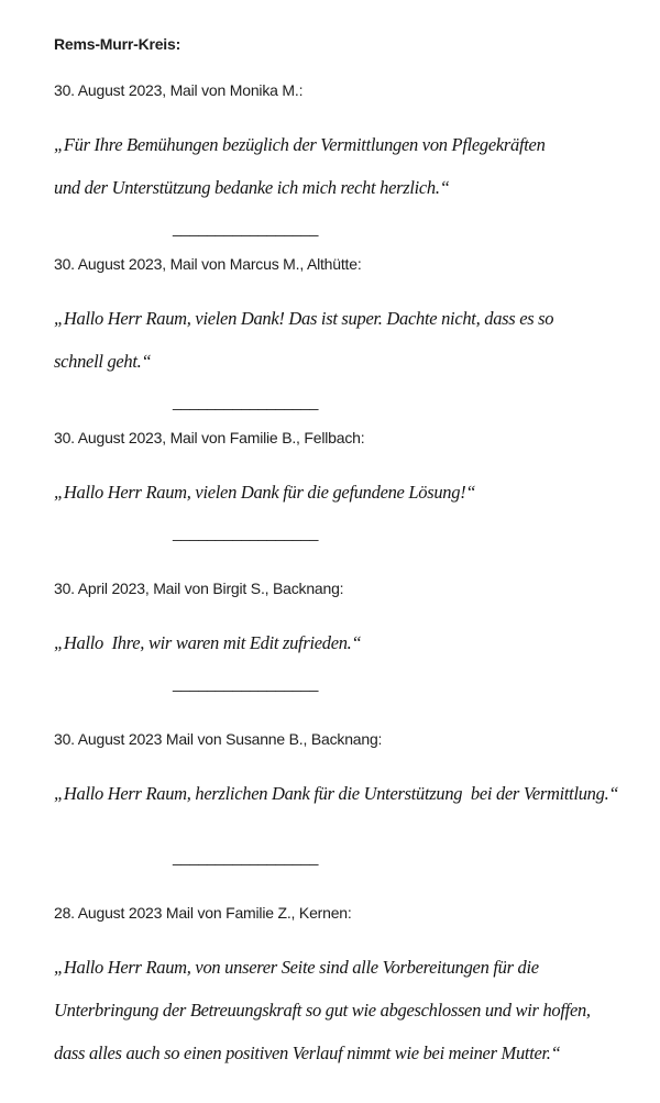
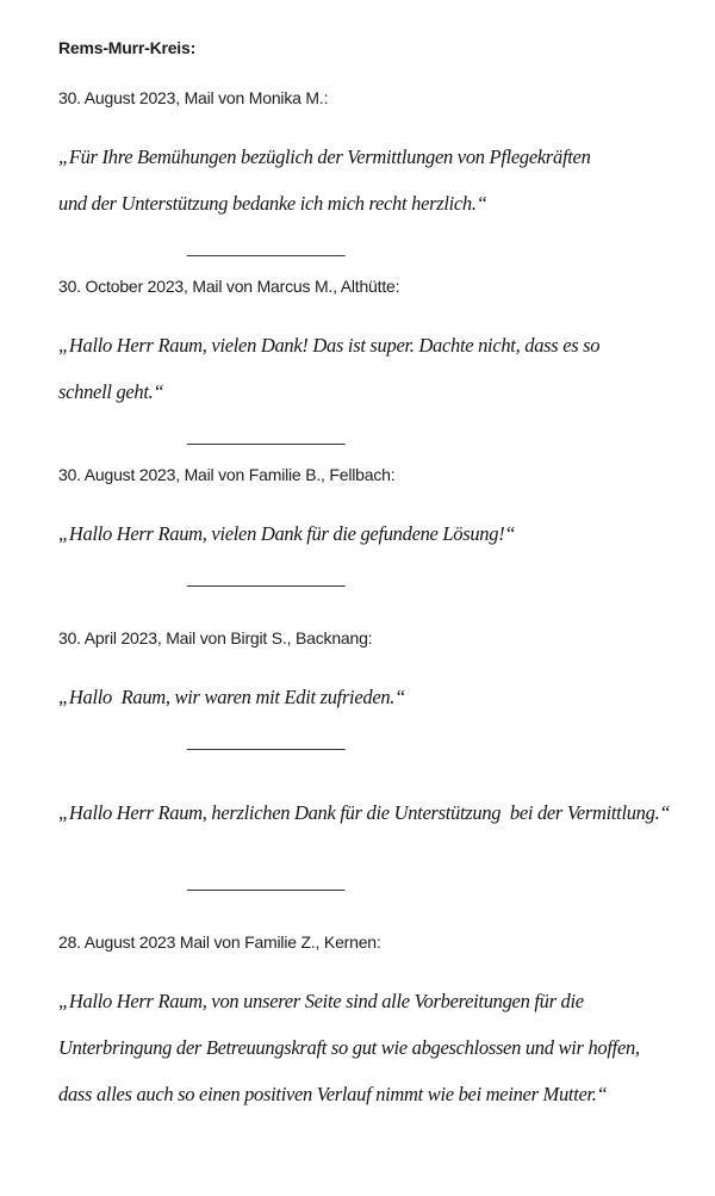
  Rems-Murr-Kreis:
  30. August 2023, Mail von Monika M.:
  „Für Ihre Bemühungen bezüglich der Vermittlungen von Pflegekräften
  und der Unterstützung bedanke ich mich recht herzlich.“
  _________________
- 30. August 2023, Mail von Marcus M., Althütte:
+ 30. October 2023, Mail von Marcus M., Althütte:
  „Hallo Herr Raum, vielen Dank! Das ist super. Dachte nicht, dass es so
  schnell geht.“
  _________________
  30. August 2023, Mail von Familie B., Fellbach:
  „Hallo Herr Raum, vielen Dank für die gefundene Lösung!“
  _________________
  30. April 2023, Mail von Birgit S., Backnang:
- „Hallo Ihre, wir waren mit Edit zufrieden.“
+ „Hallo Raum, wir waren mit Edit zufrieden.“
  _________________
- 30. August 2023 Mail von Susanne B., Backnang:
  „Hallo Herr Raum, herzlichen Dank für die Unterstützung bei der Vermittlung.“
  _________________
  28. August 2023 Mail von Familie Z., Kernen:
  „Hallo Herr Raum, von unserer Seite sind alle Vorbereitungen für die
  Unterbringung der Betreuungskraft so gut wie abgeschlossen und wir hoffen,
  dass alles auch so einen positiven Verlauf nimmt wie bei meiner Mutter.“
